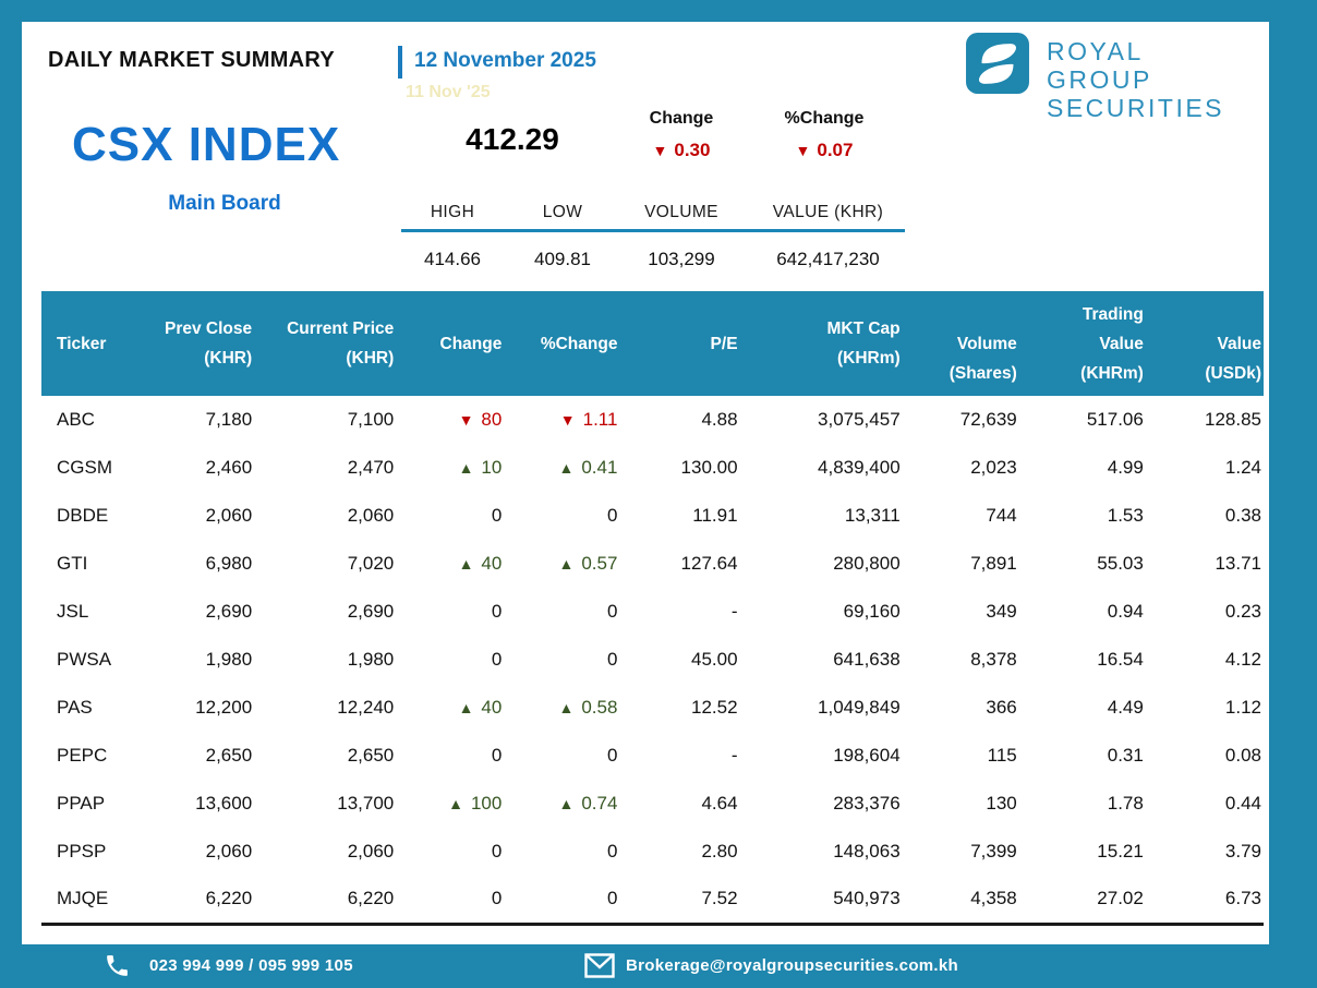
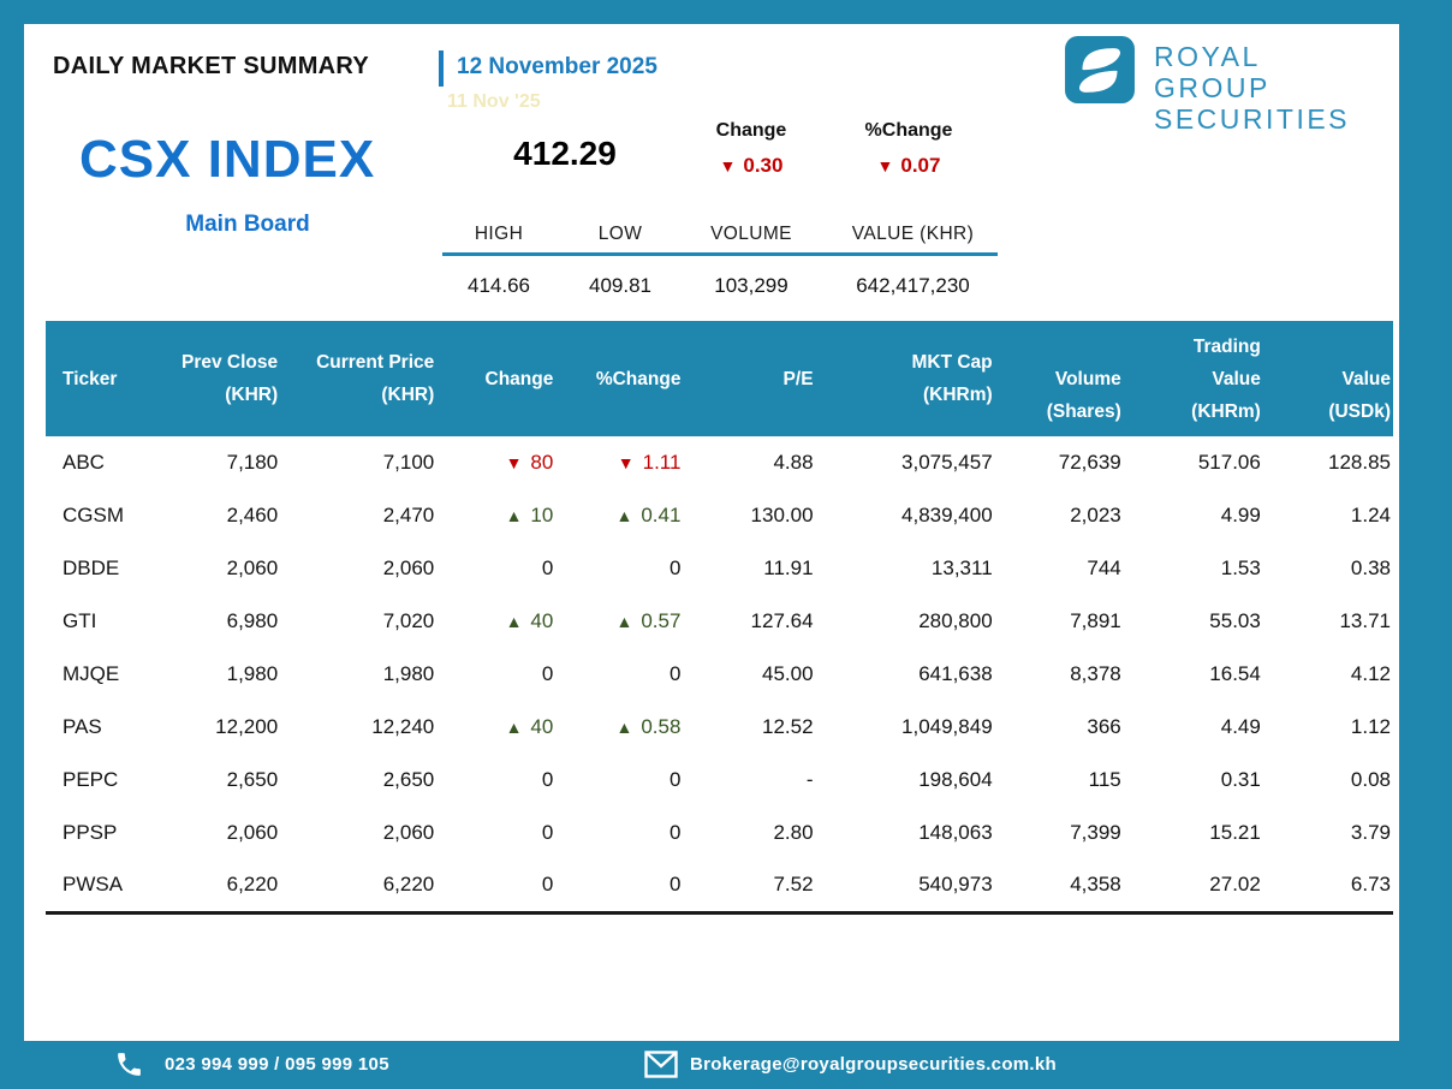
  DAILY MARKET SUMMARY
  12 November 2025
  11 Nov '25
  ROYAL GROUP
  SECURITIES
  CSX INDEX
  Main Board
  412.29
  Change
  ▼ 0.30
  %Change
  ▼ 0.07
  HIGH
  414.66
  LOW
  409.81
  VOLUME
  103,299
  VALUE (KHR)
  642,417,230
  Ticker	Prev Close (KHR)	Current Price (KHR)	Change	%Change	P/E	MKT Cap (KHRm)	Volume (Shares)	Trading Value (KHRm)	Value (USDk)
  ABC	7,180	7,100	▼ 80	▼ 1.11	4.88	3,075,457	72,639	517.06	128.85
  CGSM	2,460	2,470	▲ 10	▲ 0.41	130.00	4,839,400	2,023	4.99	1.24
  DBDE	2,060	2,060	0	0	11.91	13,311	744	1.53	0.38
  GTI	6,980	7,020	▲ 40	▲ 0.57	127.64	280,800	7,891	55.03	13.71
- JSL	2,690	2,690	0	0	-	69,160	349	0.94	0.23
- PWSA	1,980	1,980	0	0	45.00	641,638	8,378	16.54	4.12
+ MJQE	1,980	1,980	0	0	45.00	641,638	8,378	16.54	4.12
  PAS	12,200	12,240	▲ 40	▲ 0.58	12.52	1,049,849	366	4.49	1.12
  PEPC	2,650	2,650	0	0	-	198,604	115	0.31	0.08
- PPAP	13,600	13,700	▲ 100	▲ 0.74	4.64	283,376	130	1.78	0.44
  PPSP	2,060	2,060	0	0	2.80	148,063	7,399	15.21	3.79
- MJQE	6,220	6,220	0	0	7.52	540,973	4,358	27.02	6.73
+ PWSA	6,220	6,220	0	0	7.52	540,973	4,358	27.02	6.73
  023 994 999 / 095 999 105
  Brokerage@royalgroupsecurities.com.kh
